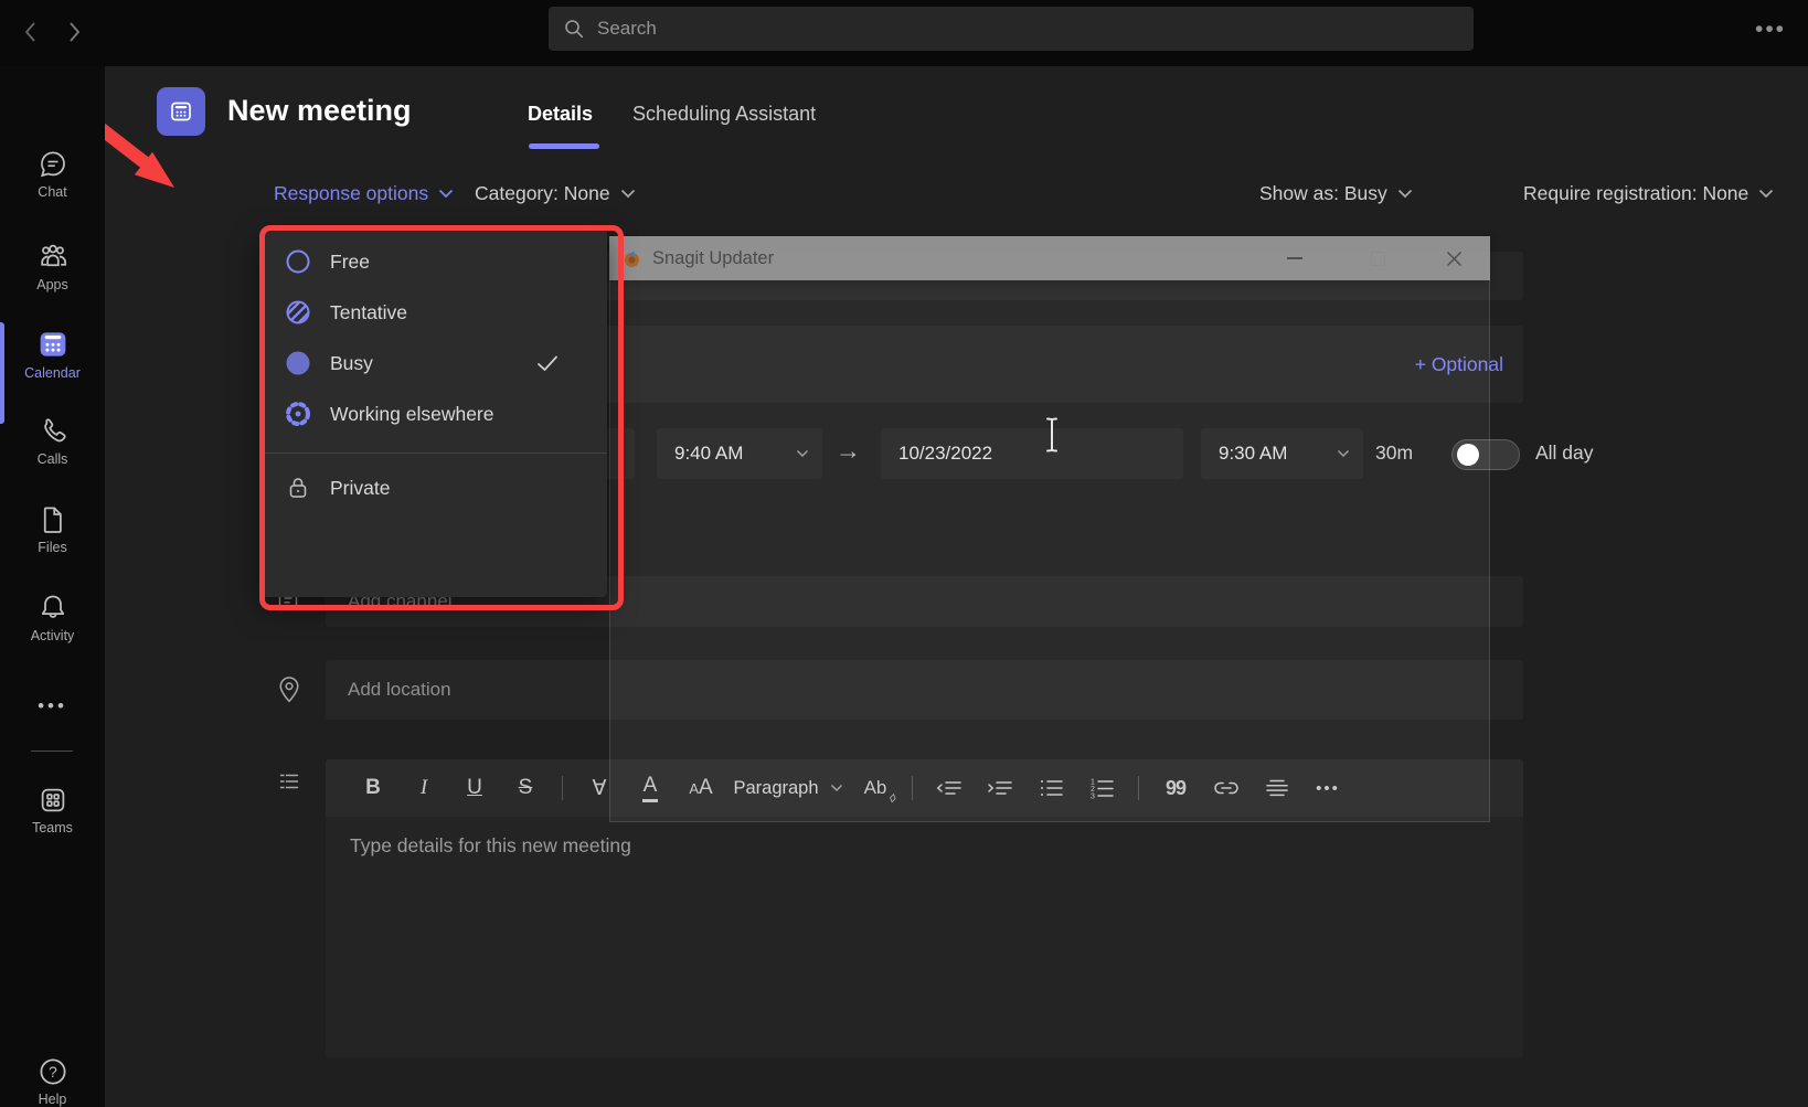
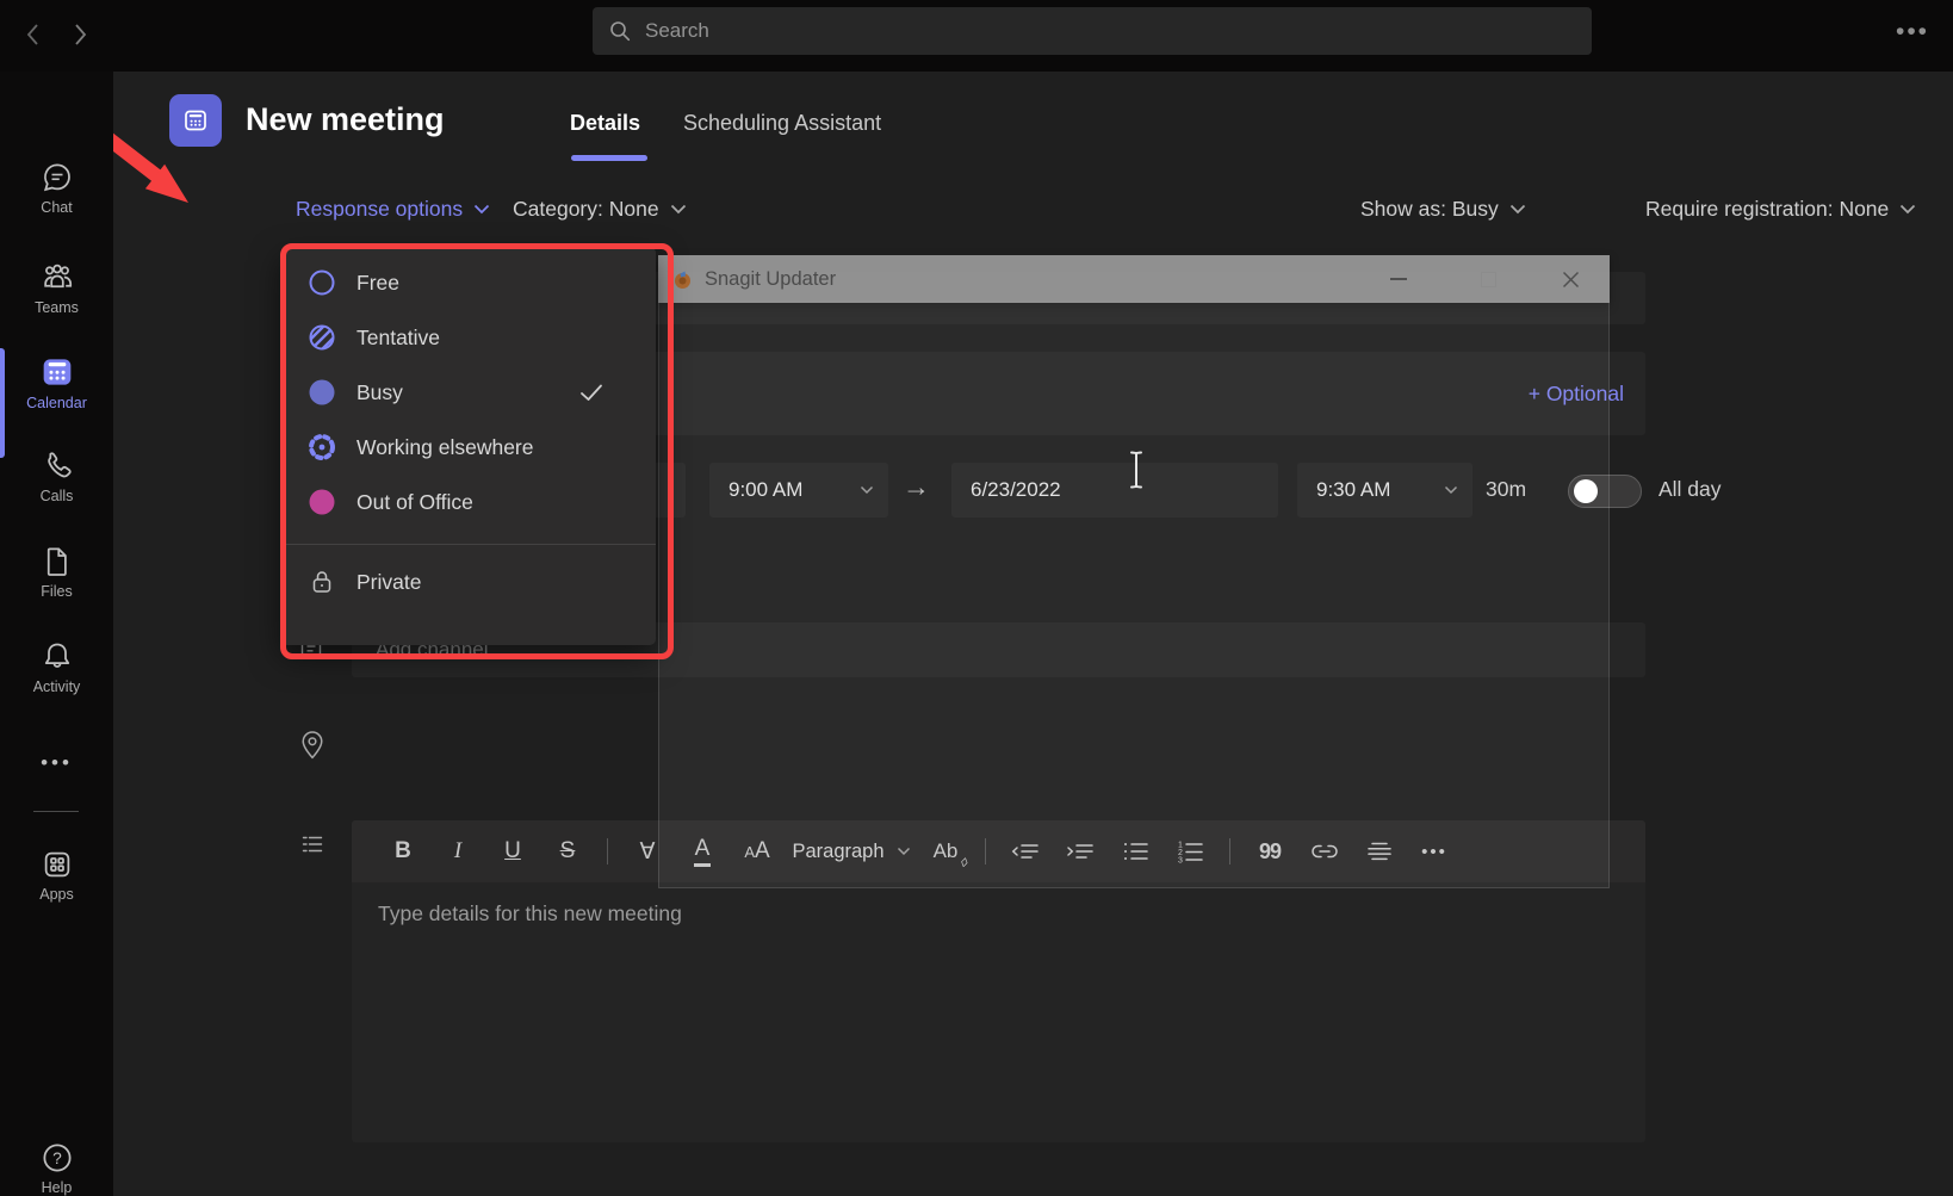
  Search
  •••
  Chat
- Apps
+ Teams
  Calendar
  Calls
  Files
  Activity
  •••
- Teams
+ Apps
  ?
  Help
  New meeting
  Details
  Scheduling Assistant
  Response options
  Category: None
  Show as: Busy
  Require registration: None
  + Optional
- 9:40 AM
+ 9:00 AM
  →
- 10/23/2022
+ 6/23/2022
  9:30 AM
  30m
  All day
  Add channel
- Add location
  B
  I
  U
  S
  ∀
  A
  A
  A
  Paragraph
  Ab
  99
  •••
  Type details for this new meeting
  Snagit Updater
  Free
  Tentative
  Busy
  Working elsewhere
+ Out of Office
  Private
